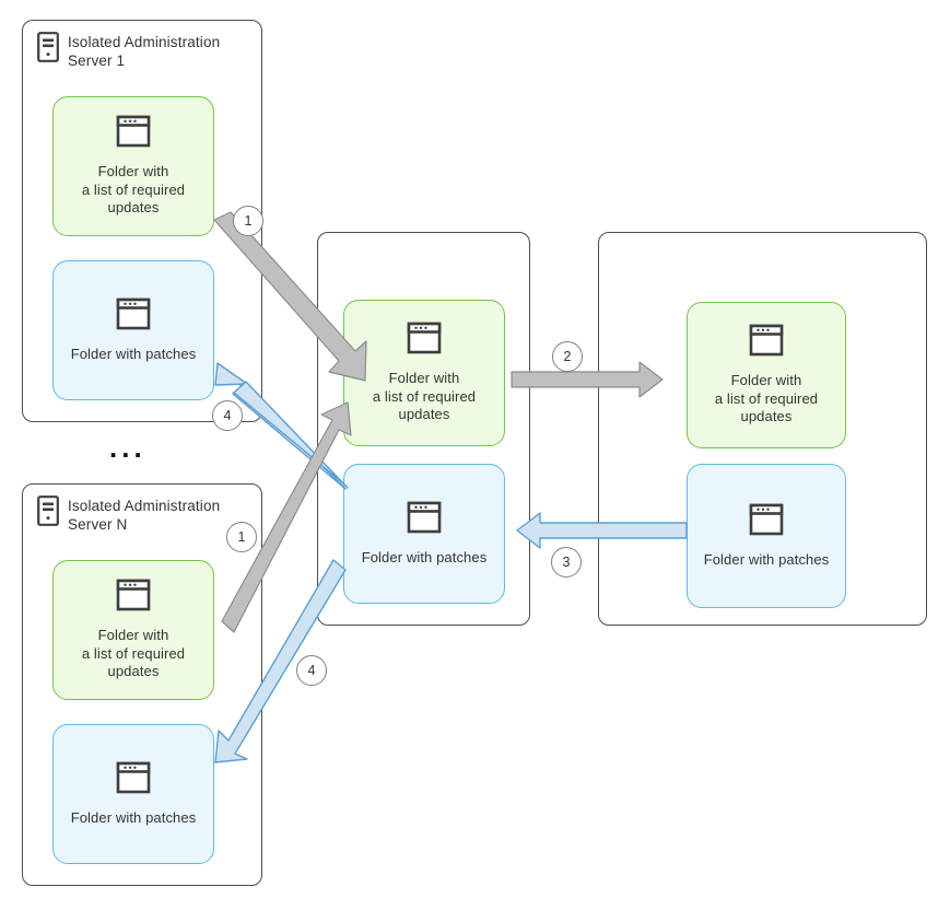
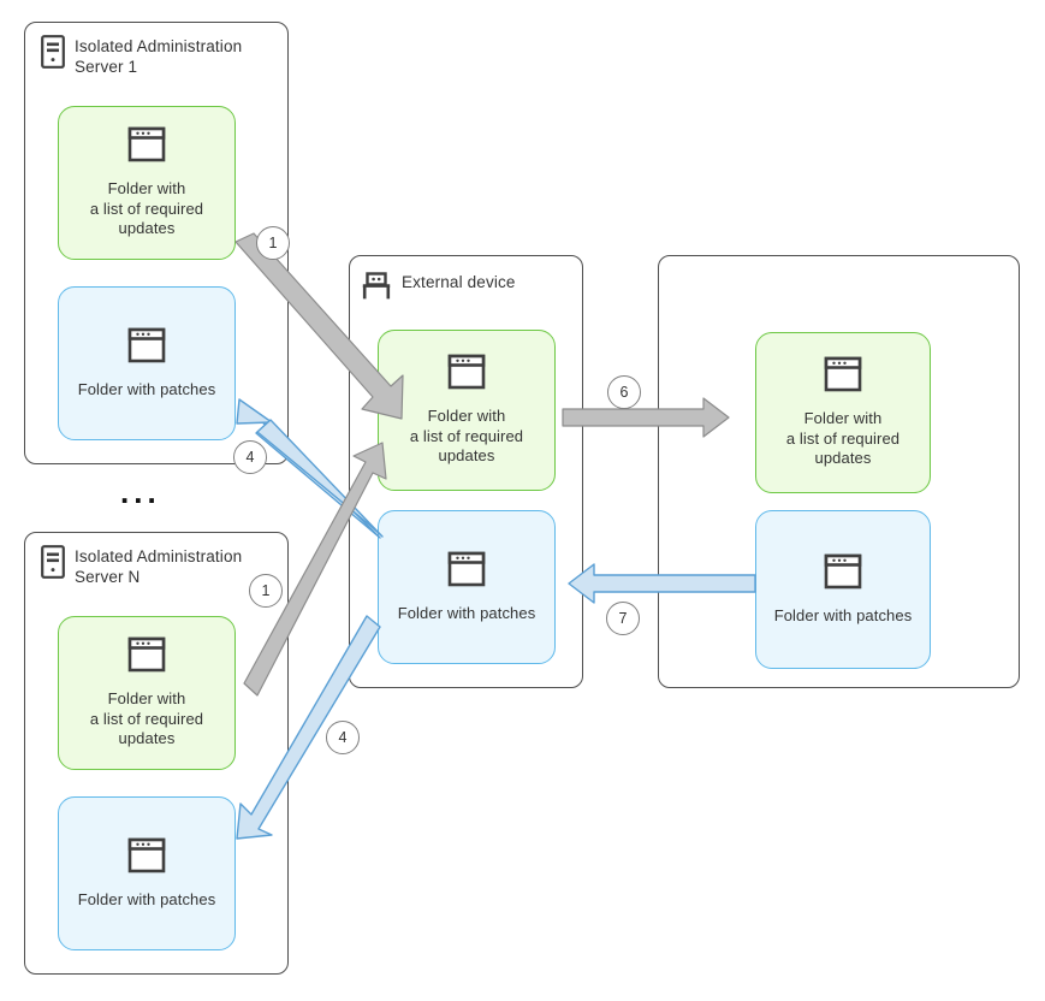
  Isolated Administration
  Server 1
  Folder with
  a list of required
  updates
  Folder with patches
  ...
  Isolated Administration
  Server N
  Folder with
  a list of required
  updates
  Folder with patches
+ External device
  Folder with
  a list of required
  updates
  Folder with patches
  Folder with
  a list of required
  updates
  Folder with patches
  1
- 2
+ 6
- 3
+ 7
  4
  1
  4
